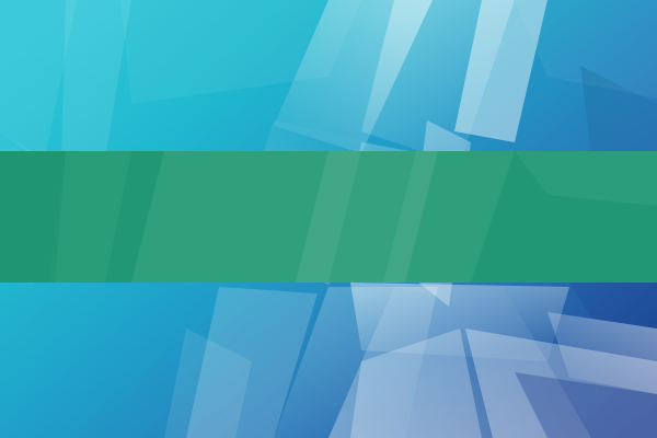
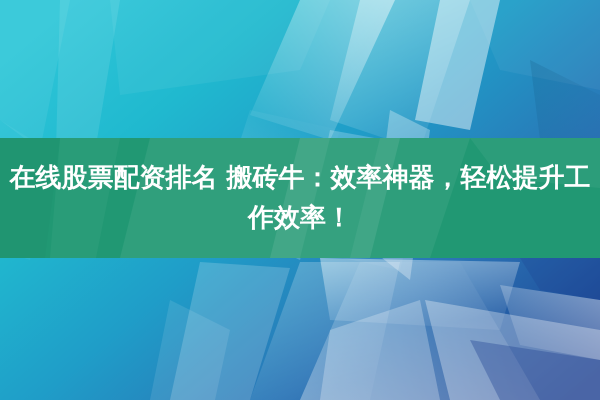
+ 在线股票配资排名 搬砖牛：效率神器，轻松提升工作效率！
